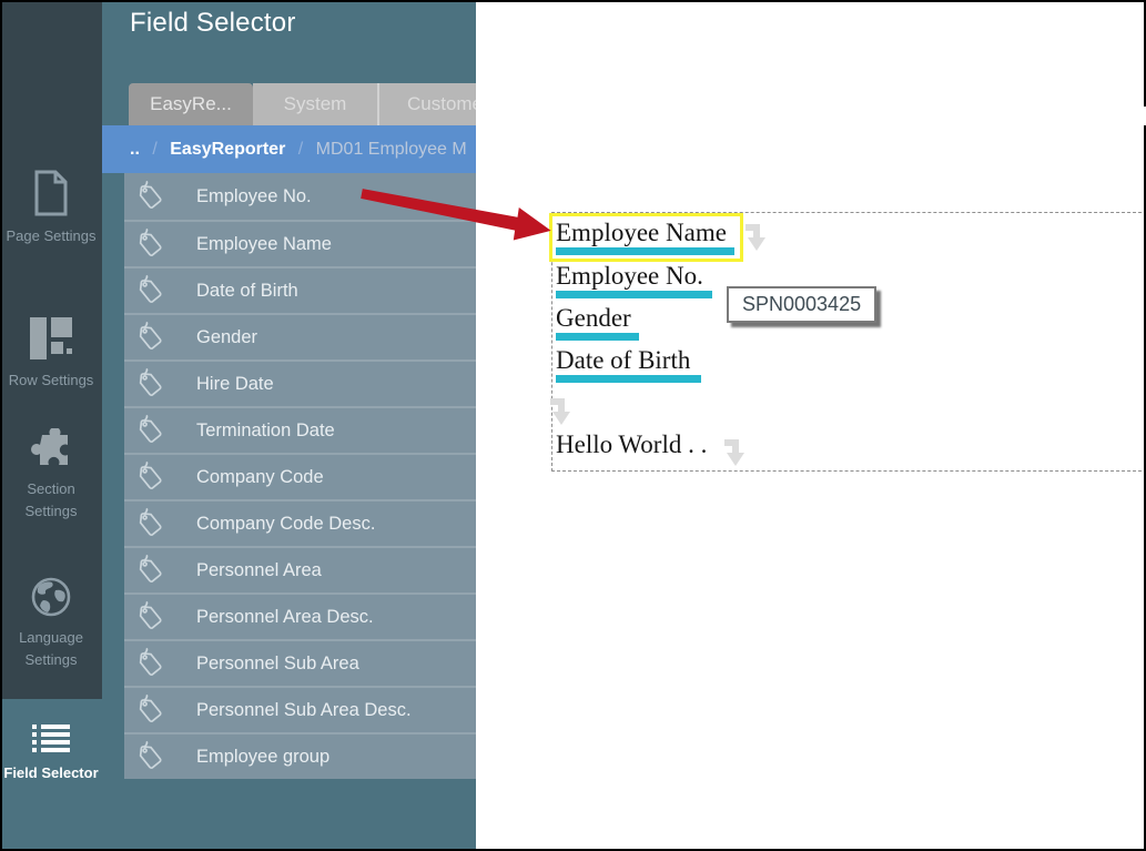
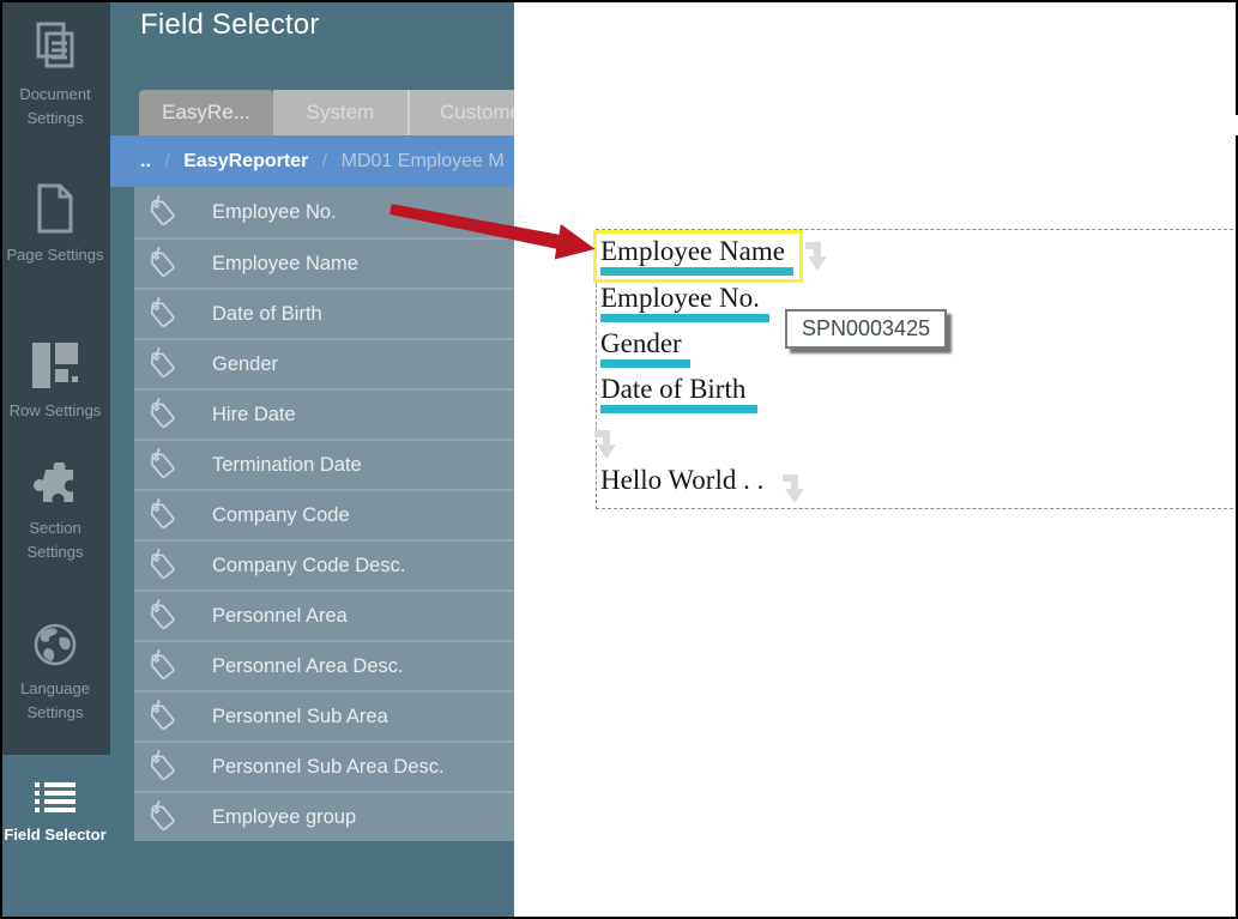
+ Document Settings
  Page Settings
  Row Settings
  Section Settings
  Language Settings
  Field Selector
  Field Selector
  EasyRe...
  System
  Custom
  .. / EasyReporter / MD01 Employee M
  Employee No.
  Employee Name
  Date of Birth
  Gender
  Hire Date
  Termination Date
  Company Code
  Company Code Desc.
  Personnel Area
  Personnel Area Desc.
  Personnel Sub Area
  Personnel Sub Area Desc.
  Employee group
  Employee Name
  Employee No.
  Gender
  Date of Birth
  Hello World . .
  SPN0003425
